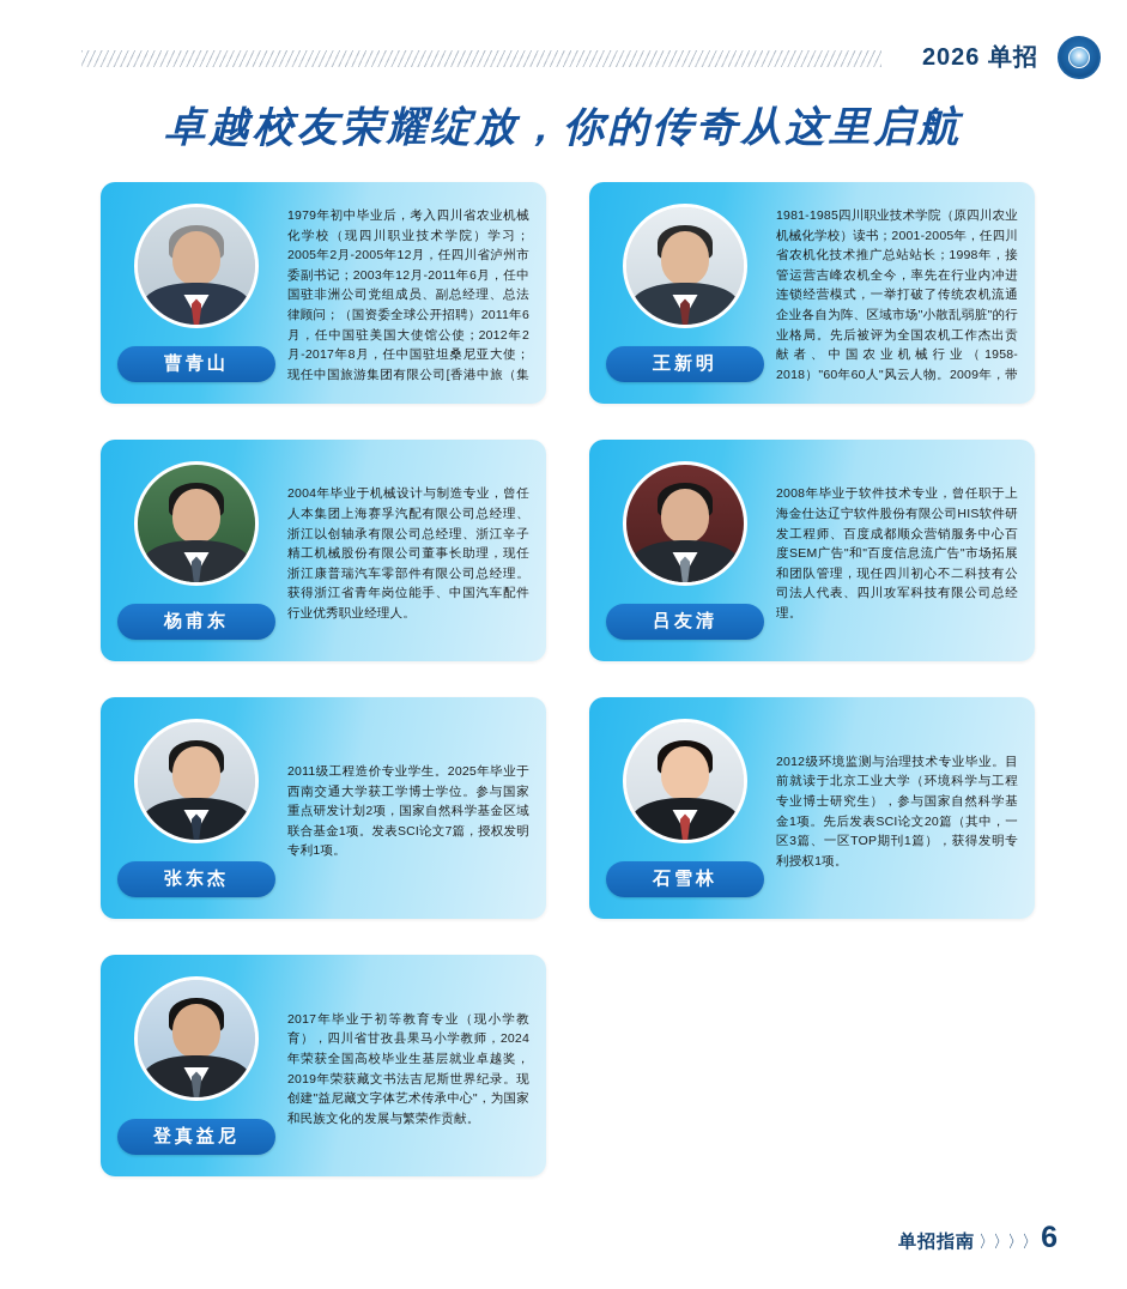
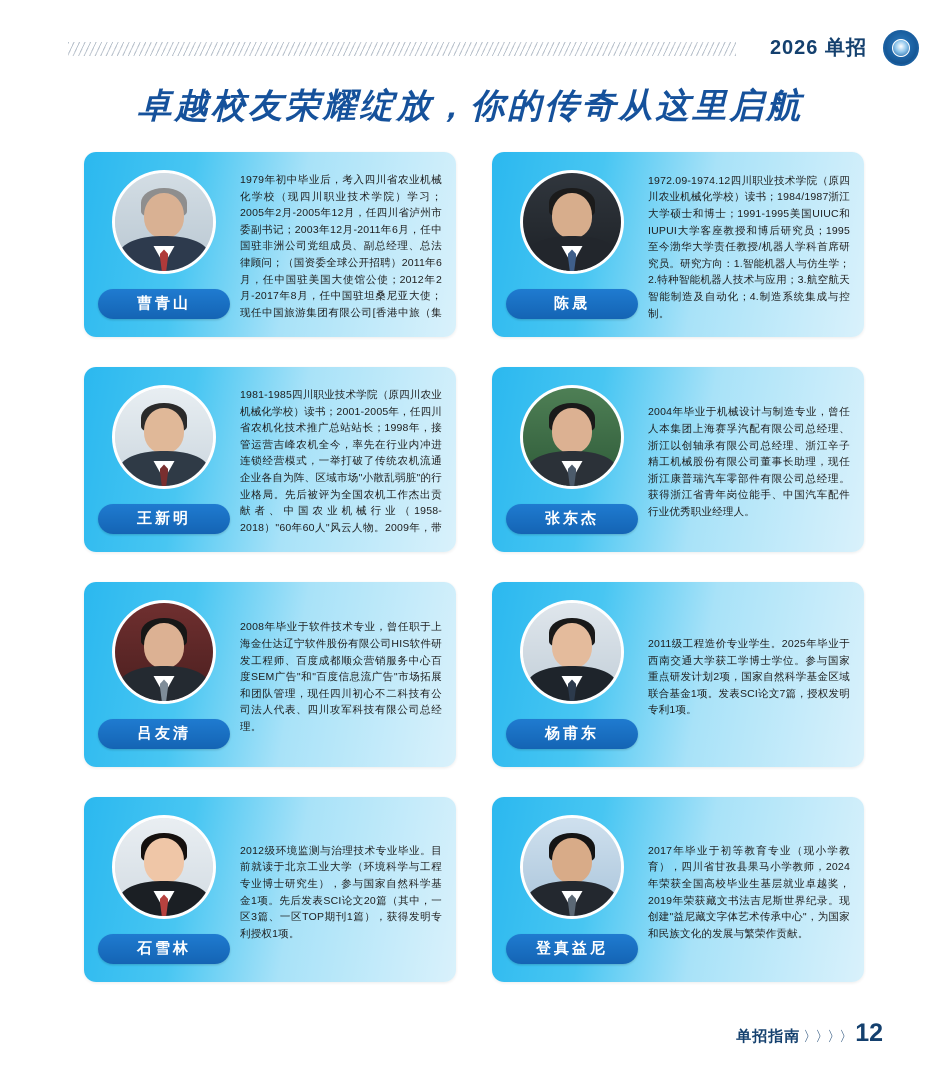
  2026 单招
  卓越校友荣耀绽放，你的传奇从这里启航
  曹青山
  1979年初中毕业后，考入四川省农业机械化学校（现四川职业技术学院）学习；2005年2月-2005年12月，任四川省泸州市委副书记；2003年12月-2011年6月，任中国驻非洲公司党组成员、副总经理、总法律顾问；（国资委全球公开招聘）2011年6月，任中国驻美国大使馆公使；2012年2月-2017年8月，任中国驻坦桑尼亚大使；现任中国旅游集团有限公司[香港中旅（集
+ 陈晟
+ 1972.09-1974.12四川职业技术学院（原四川农业机械化学校）读书；1984/1987浙江大学硕士和博士；1991-1995美国UIUC和IUPUI大学客座教授和博后研究员；1995至今渤华大学责任教授/机器人学科首席研究员。研究方向：1.智能机器人与仿生学；2.特种智能机器人技术与应用；3.航空航天智能制造及自动化；4.制造系统集成与控制。
  王新明
  1981-1985四川职业技术学院（原四川农业机械化学校）读书；2001-2005年，任四川省农机化技术推广总站站长；1998年，接管运营吉峰农机全今，率先在行业内冲进连锁经营模式，一举打破了传统农机流通企业各自为阵、区域市场"小散乱弱脏"的行业格局。先后被评为全国农机工作杰出贡献者、中国农业机械行业（1958-2018）"60年60人"风云人物。2009年，带
- 杨甫东
+ 张东杰
  2004年毕业于机械设计与制造专业，曾任人本集团上海赛孚汽配有限公司总经理、浙江以创轴承有限公司总经理、浙江辛子精工机械股份有限公司董事长助理，现任浙江康普瑞汽车零部件有限公司总经理。获得浙江省青年岗位能手、中国汽车配件行业优秀职业经理人。
  吕友清
  2008年毕业于软件技术专业，曾任职于上海金仕达辽宁软件股份有限公司HIS软件研发工程师、百度成都顺众营销服务中心百度SEM广告"和"百度信息流广告"市场拓展和团队管理，现任四川初心不二科技有公司法人代表、四川攻军科技有限公司总经理。
- 张东杰
+ 杨甫东
  2011级工程造价专业学生。2025年毕业于西南交通大学获工学博士学位。参与国家重点研发计划2项，国家自然科学基金区域联合基金1项。发表SCI论文7篇，授权发明专利1项。
  石雪林
  2012级环境监测与治理技术专业毕业。目前就读于北京工业大学（环境科学与工程专业博士研究生），参与国家自然科学基金1项。先后发表SCI论文20篇（其中，一区3篇、一区TOP期刊1篇），获得发明专利授权1项。
  登真益尼
  2017年毕业于初等教育专业（现小学教育），四川省甘孜县果马小学教师，2024年荣获全国高校毕业生基层就业卓越奖，2019年荣获藏文书法吉尼斯世界纪录。现创建"益尼藏文字体艺术传承中心"，为国家和民族文化的发展与繁荣作贡献。
  单招指南
  〉〉〉〉
- 6
+ 12
